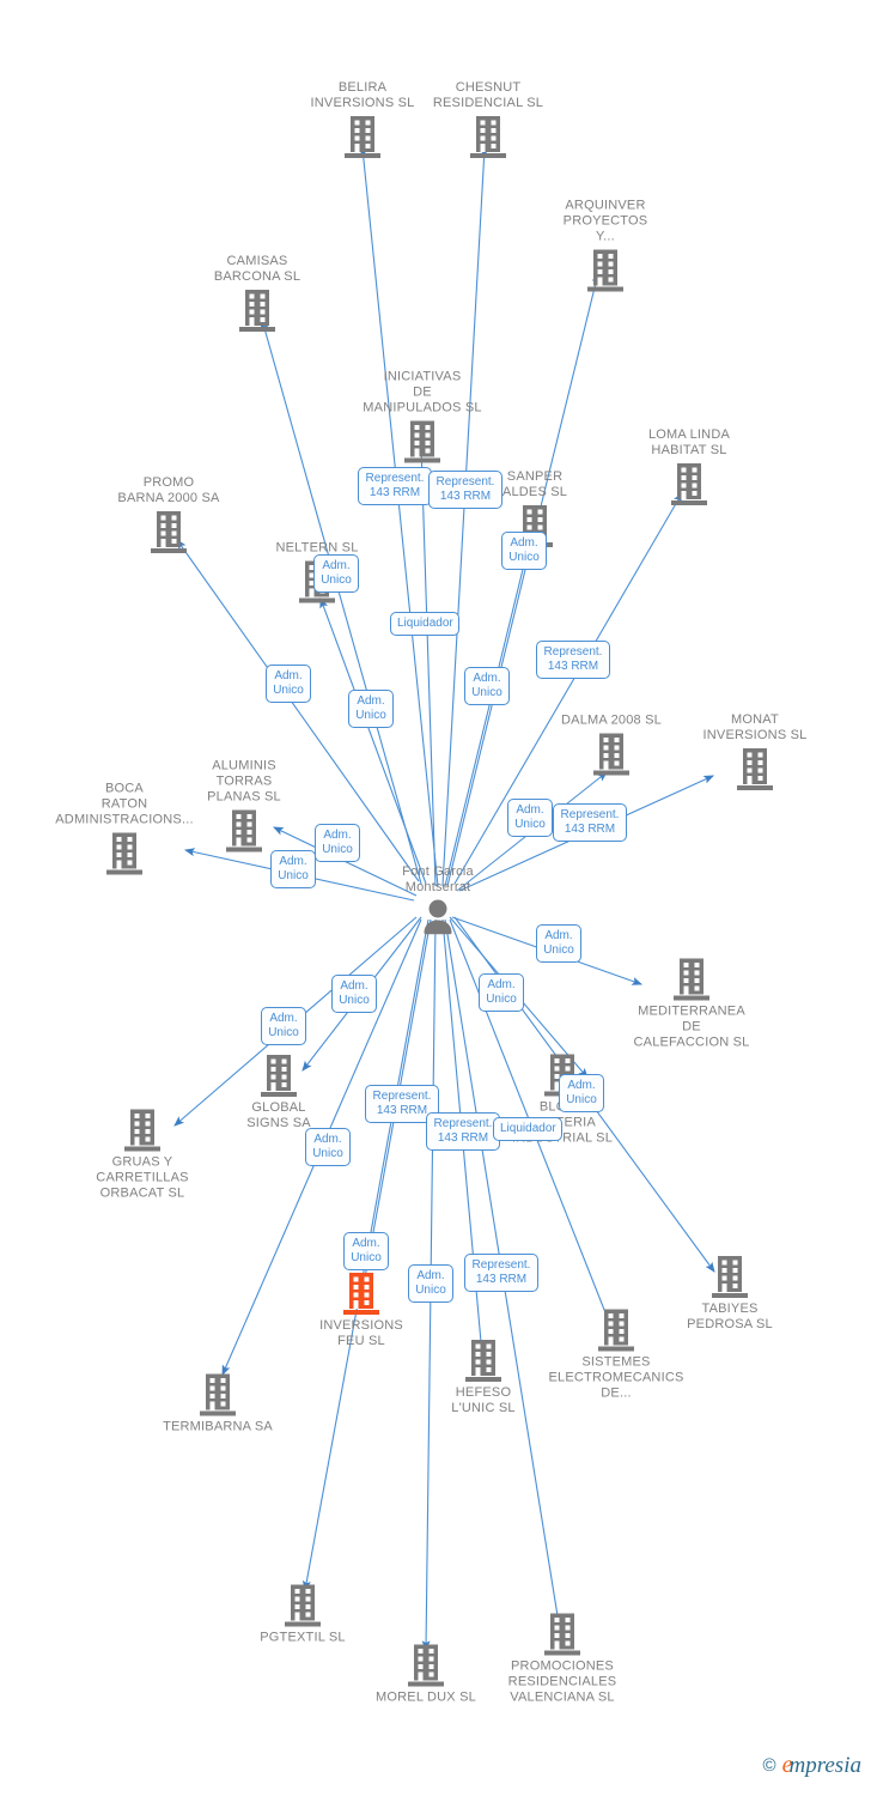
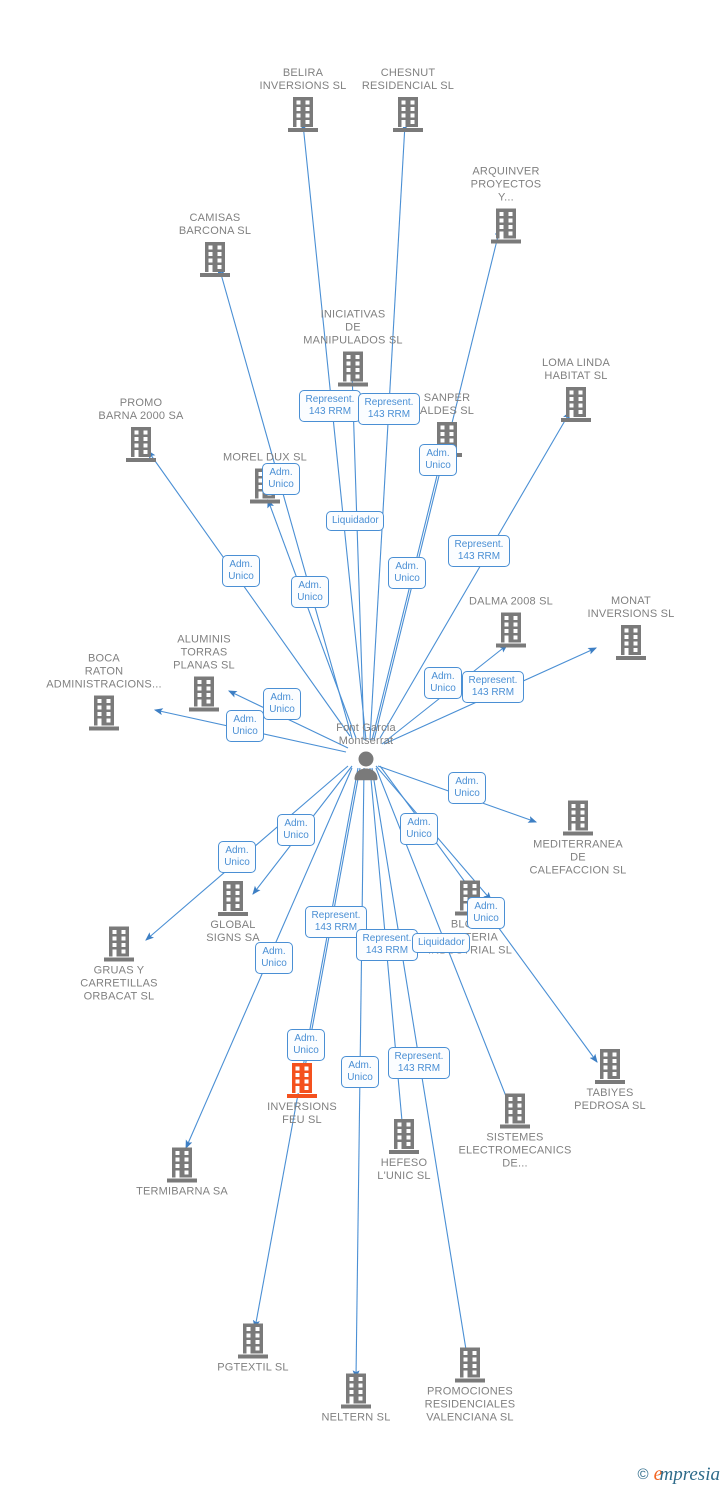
  BELIRA
  INVERSIONS SL
  CHESNUT
  RESIDENCIAL SL
  ARQUINVER
  PROYECTOS
  Y...
  CAMISAS
  BARCONA SL
  INICIATIVAS
  DE
  MANIPULADOS SL
  LOMA LINDA
  HABITAT SL
  SANPER
  ALDES SL
  PROMO
  BARNA 2000 SA
- NELTERN SL
+ MOREL DUX SL
  DALMA 2008 SL
  MONAT
  INVERSIONS SL
  ALUMINIS
  TORRAS
  PLANAS SL
  BOCA
  RATON
  ADMINISTRACIONS...
  MEDITERRANEA
  DE
  CALEFACCION SL
  GLOBAL
  SIGNS SA
  GRUAS Y
  CARRETILLAS
  ORBACAT SL
  TABIYES
  PEDROSA SL
  INVERSIONS
  FEU SL
  SISTEMES
  ELECTROMECANICS
  DE...
  HEFESO
  L'UNIC SL
  TERMIBARNA SA
  PGTEXTIL SL
- MOREL DUX SL
+ NELTERN SL
  PROMOCIONES
  RESIDENCIALES
  VALENCIANA SL
  Font Garcia
  Montserrat
  Represent.
  143 RRM
  Represent.
  143 RRM
  Adm.
  Unico
  Adm.
  Unico
  Liquidador
  Represent.
  143 RRM
  Adm.
  Unico
  Adm.
  Unico
  Adm.
  Unico
  Adm.
  Unico
  Represent.
  143 RRM
  Adm.
  Unico
  Adm.
  Unico
  Adm.
  Unico
  Adm.
  Unico
  Adm.
  Unico
  Adm.
  Unico
  Adm.
  Unico
  Represent.
  143 RRM
  Represent.
  143 RRM
  Liquidador
  Adm.
  Unico
  Adm.
  Unico
  Represent.
  143 RRM
  Adm.
  Unico
  ©
  empresia
